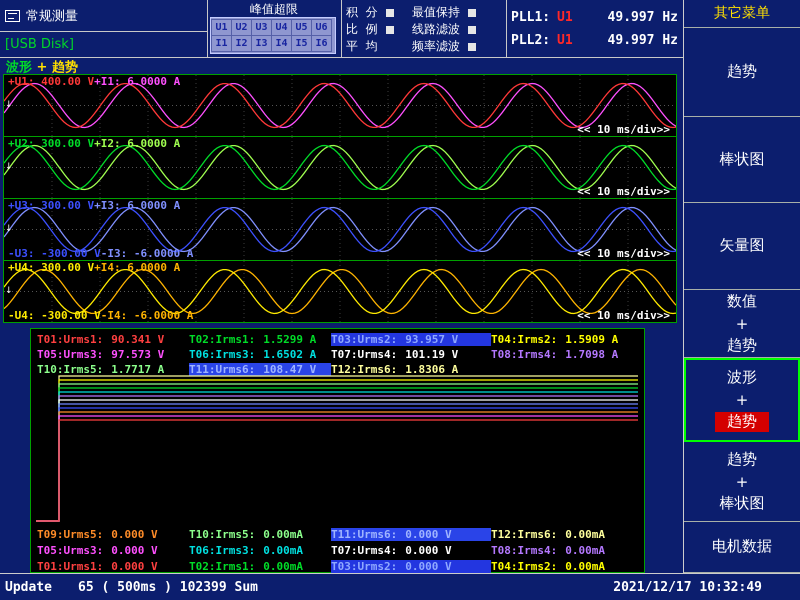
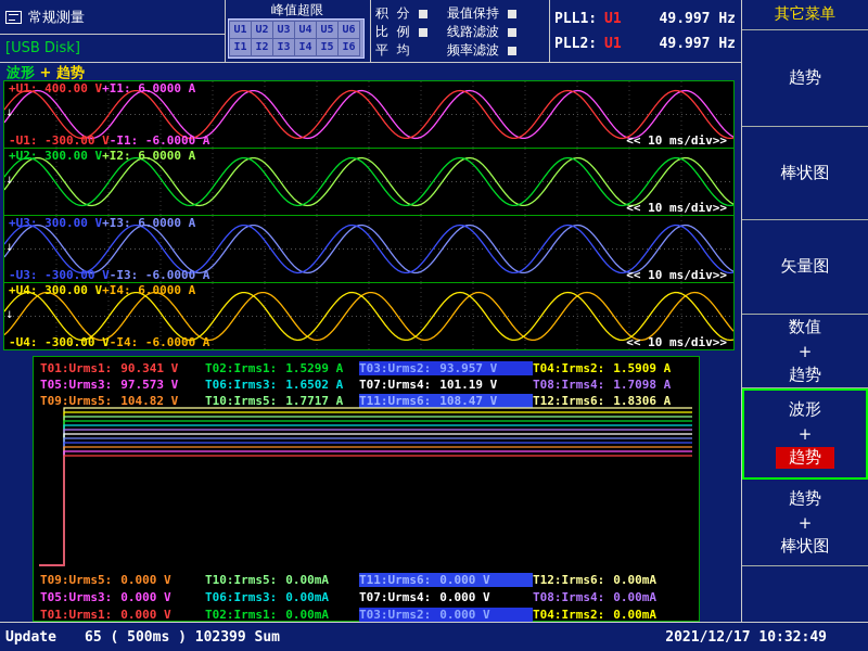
  常规测量
  [USB Disk]
  峰值超限
  U1
  U2
  U3
  U4
  U5
  U6
  I1
  I2
  I3
  I4
  I5
  I6
  积 分
  比 例
  平 均
  最值保持
  线路滤波
  频率滤波
  PLL1:
  U1
  49.997 Hz
  PLL2:
  U1
  49.997 Hz
  其它菜单
  趋势
  棒状图
  矢量图
  数值
  +
  趋势
  波形
  +
  趋势
  趋势
  +
  棒状图
- 电机数据
  波形 + 趋势
  +U1: 400.00 V+I1: 6.0000 A
+ -U1: -300.00 V-I1: -6.0000 A
  << 10 ms/div>>
  ↓
  +U2: 300.00 V+I2: 6.0000 A
  << 10 ms/div>>
  ↓
  +U3: 300.00 V+I3: 6.0000 A
  -U3: -300.00 V-I3: -6.0000 A
  << 10 ms/div>>
  ↓
  +U4: 300.00 V+I4: 6.0000 A
  -U4: -300.00 V-I4: -6.0000 A
  << 10 ms/div>>
  ↓
  T01:Urms1: 90.341 V
  T02:Irms1: 1.5299 A
  T03:Urms2: 93.957 V
  T04:Irms2: 1.5909 A
  T05:Urms3: 97.573 V
  T06:Irms3: 1.6502 A
  T07:Urms4: 101.19 V
  T08:Irms4: 1.7098 A
+ T09:Urms5: 104.82 V
  T10:Irms5: 1.7717 A
  T11:Urms6: 108.47 V
  T12:Irms6: 1.8306 A
  T09:Urms5: 0.000 V
  T10:Irms5: 0.00mA
  T11:Urms6: 0.000 V
  T12:Irms6: 0.00mA
  T05:Urms3: 0.000 V
  T06:Irms3: 0.00mA
  T07:Urms4: 0.000 V
  T08:Irms4: 0.00mA
  T01:Urms1: 0.000 V
  T02:Irms1: 0.00mA
  T03:Urms2: 0.000 V
  T04:Irms2: 0.00mA
  Update
  65 ( 500ms ) 102399 Sum
  2021/12/17 10:32:49
